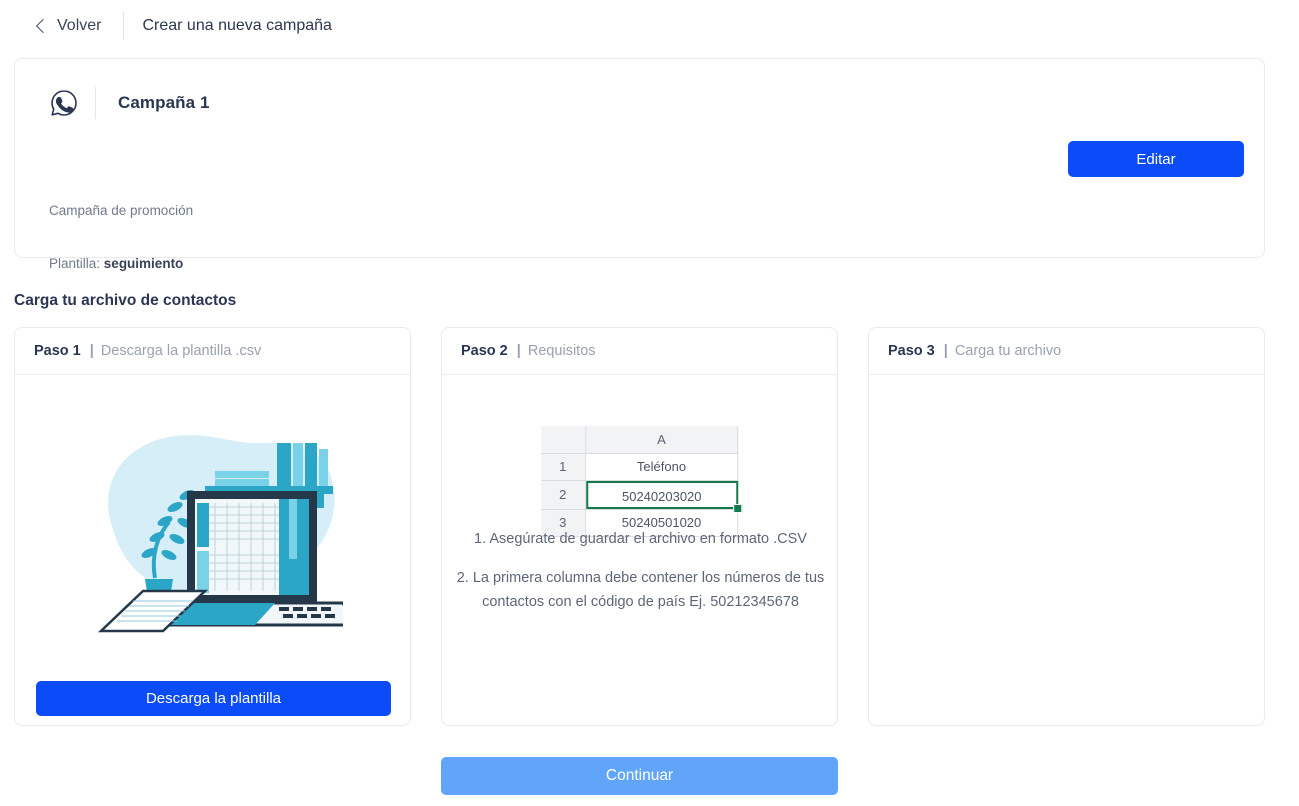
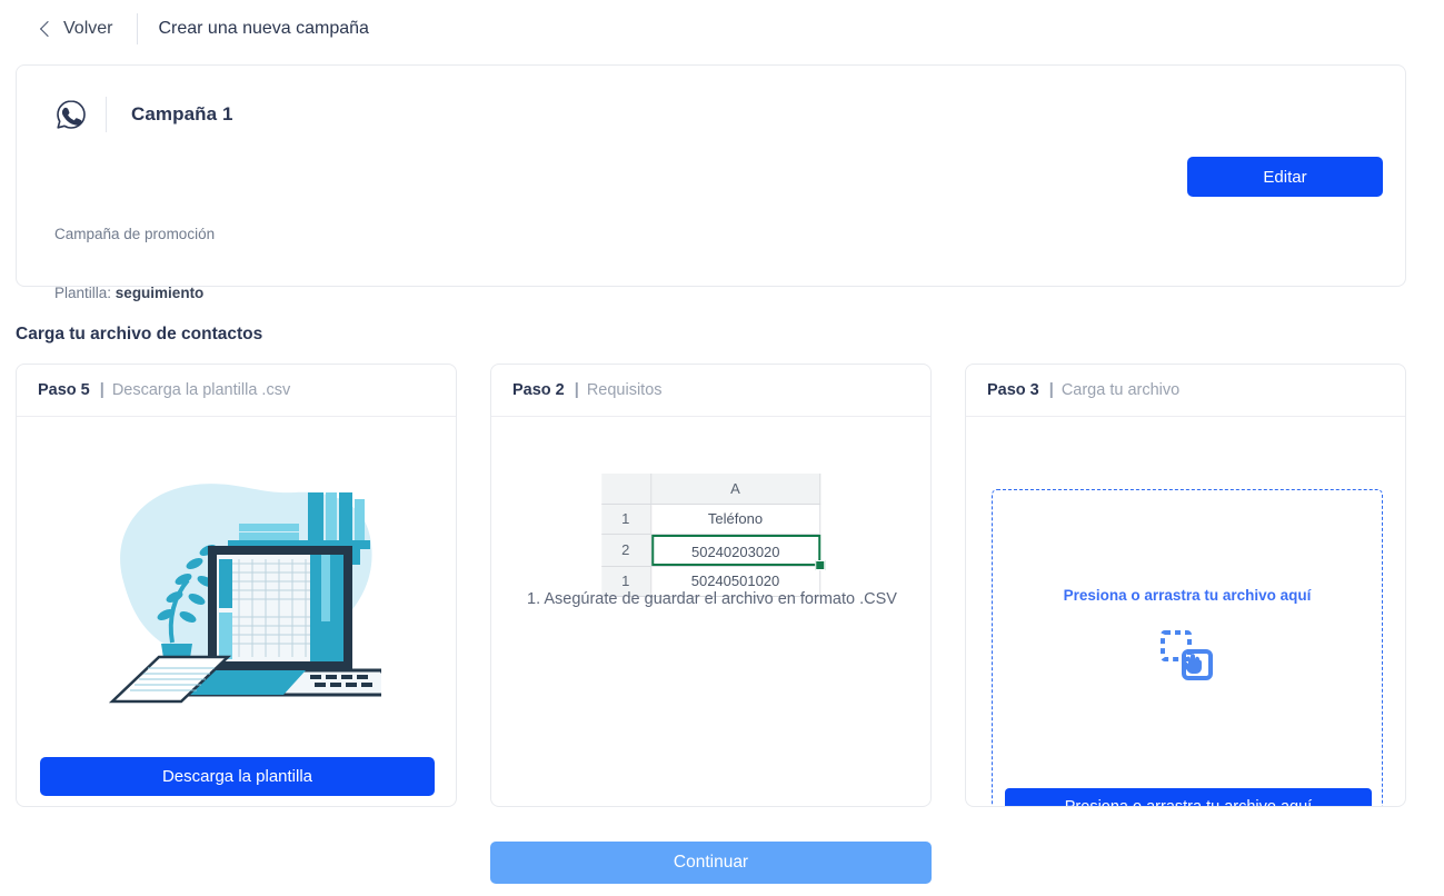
  Volver
  Crear una nueva campaña
  Campaña 1
  Campaña de promoción
  Plantilla: seguimiento
  Editar
  Carga tu archivo de contactos
- Paso 1
+ Paso 5
  |
  Descarga la plantilla .csv
  Descarga la plantilla
  Paso 2
  |
  Requisitos
  	A
  1	Teléfono
  2	50240203020
- 3	50240501020
+ 1	50240501020
  1. Asegúrate de guardar el archivo en formato .CSV
- 2. La primera columna debe contener los números de tus contactos con el código de país Ej. 50212345678
  Paso 3
  |
  Carga tu archivo
+ Presiona o arrastra tu archivo aquí
  Continuar
